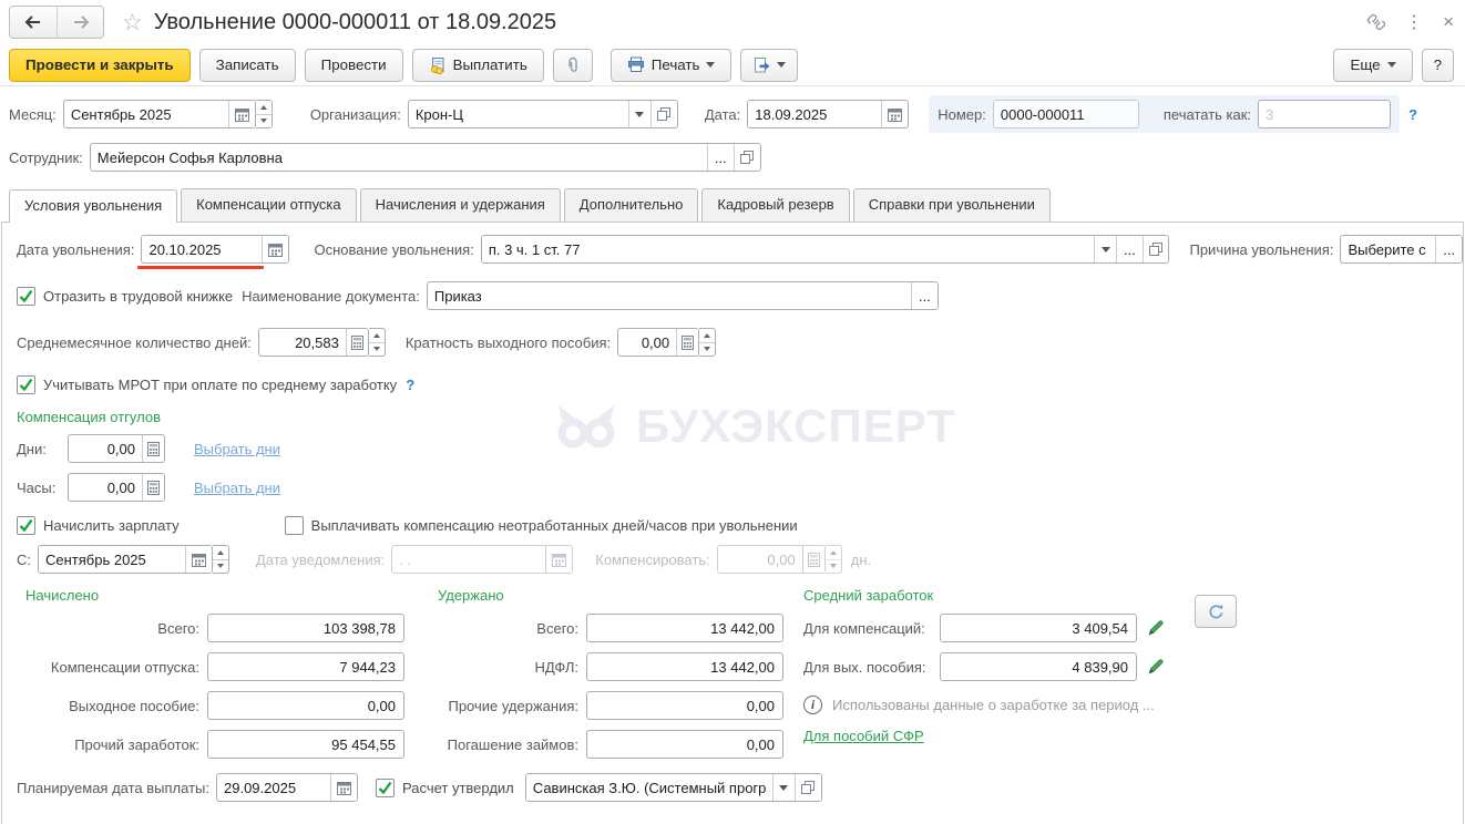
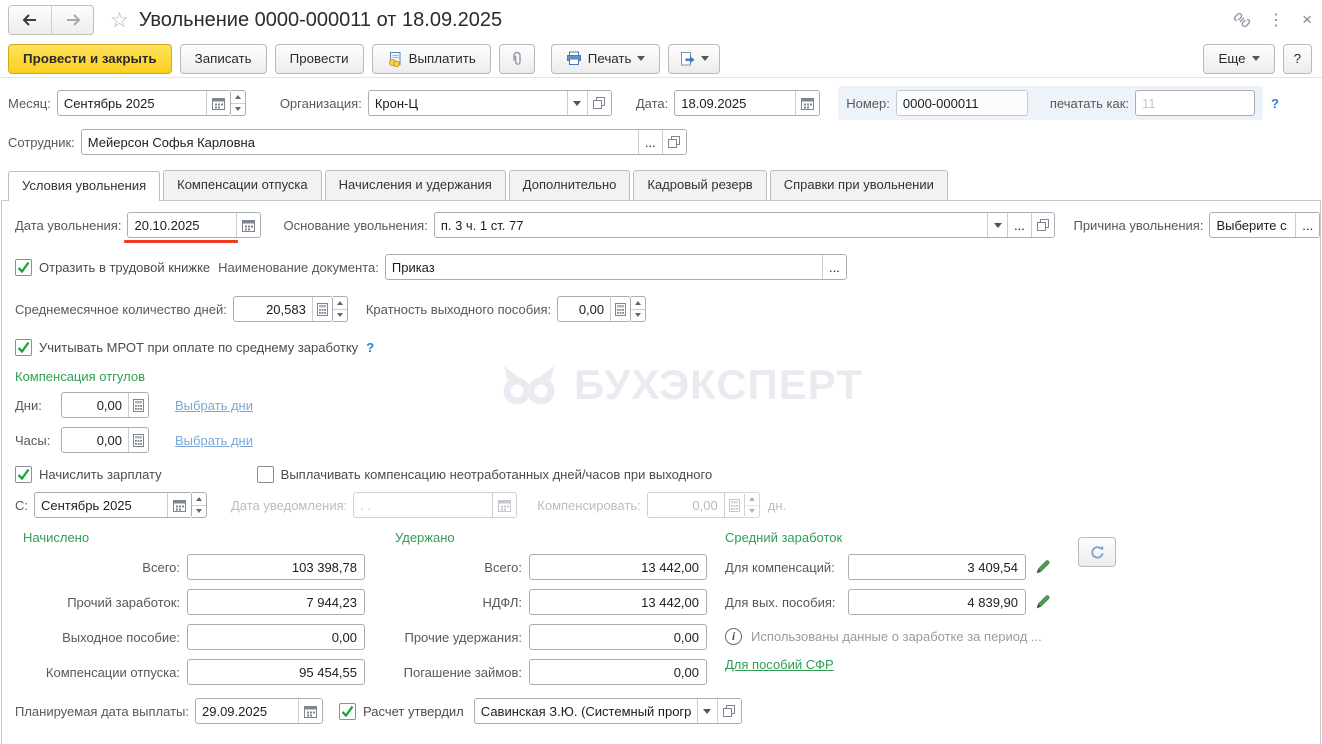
  ☆
  Увольнение 0000-000011 от 18.09.2025
  ⋮
  ×
  Провести и закрыть
  Записать
  Провести
  Выплатить
  Печать
  Еще
  ?
  Месяц:
  Сентябрь 2025
  Организация:
  Крон-Ц
  Дата:
  18.09.2025
  Номер:
  0000-000011
  печатать как:
- 3
+ 11
  ?
  Сотрудник:
  Мейерсон Софья Карловна
  ...
  Условия увольнения
  Компенсации отпуска
  Начисления и удержания
  Дополнительно
  Кадровый резерв
  Справки при увольнении
  Дата увольнения:
  20.10.2025
  Основание увольнения:
  п. 3 ч. 1 ст. 77
  ...
  Причина увольнения:
  Выберите с
  ...
  Отразить в трудовой книжке
  Наименование документа:
  Приказ
  ...
  Среднемесячное количество дней:
  20,583
  Кратность выходного пособия:
  0,00
  Учитывать МРОТ при оплате по среднему заработку
  ?
  Компенсация отгулов
  Дни:
  0,00
  Выбрать дни
  Часы:
  0,00
  Выбрать дни
  Начислить зарплату
- Выплачивать компенсацию неотработанных дней/часов при увольнении
+ Выплачивать компенсацию неотработанных дней/часов при выходного
  С:
  Сентябрь 2025
  Дата уведомления:
  . .
  Компенсировать:
  0,00
  дн.
  Начислено
  Всего:
  103 398,78
- Компенсации отпуска:
+ Прочий заработок:
  7 944,23
  Выходное пособие:
  0,00
- Прочий заработок:
+ Компенсации отпуска:
  95 454,55
  Удержано
  Всего:
  13 442,00
  НДФЛ:
  13 442,00
  Прочие удержания:
  0,00
  Погашение займов:
  0,00
  Средний заработок
  Для компенсаций:
  3 409,54
  Для вых. пособия:
  4 839,90
  i
  Использованы данные о заработке за период ...
  Для пособий СФР
  Планируемая дата выплаты:
  29.09.2025
  Расчет утвердил
  Савинская З.Ю. (Системный прогр
